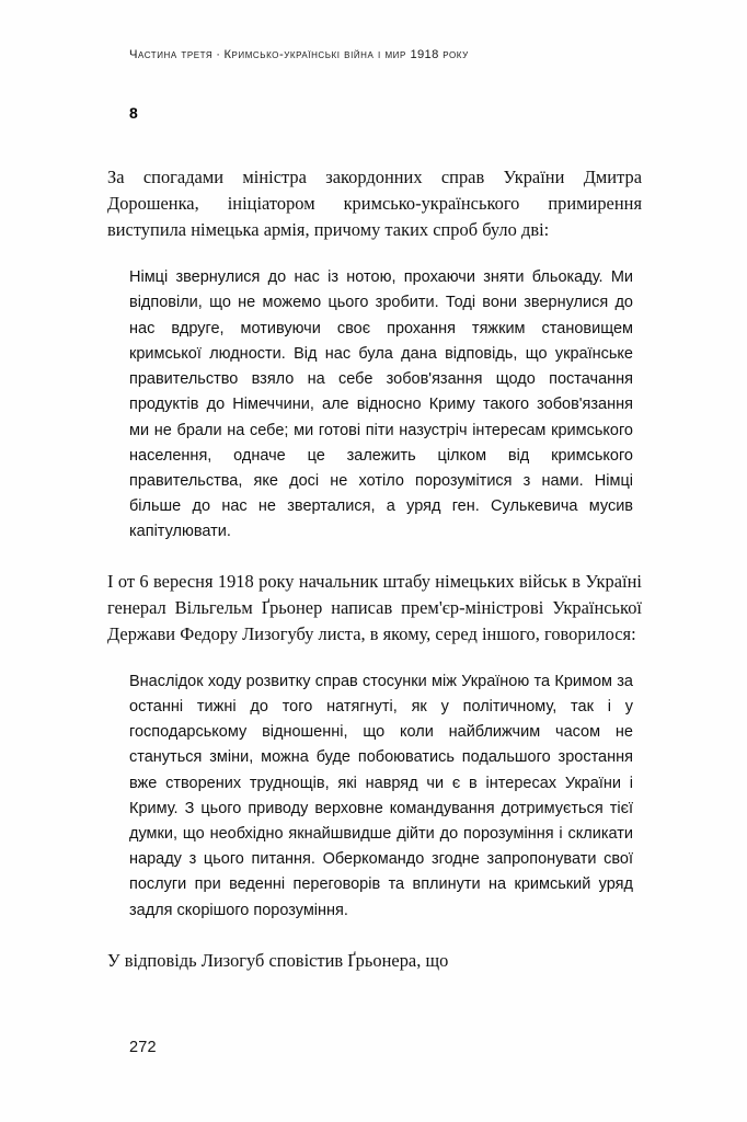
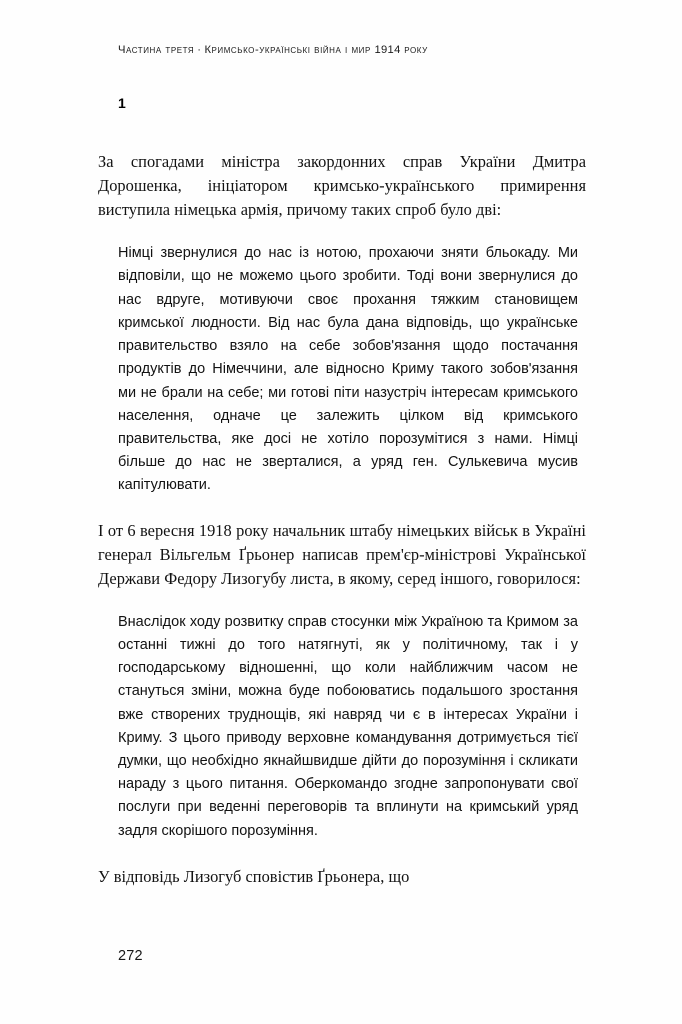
- Частина третя · Кримсько-українські війна і мир 1918 року
+ Частина третя · Кримсько-українські війна і мир 1914 року
- 8
+ 1
  За спогадами міністра закордонних справ України Дмитра Дорошенка, ініціатором кримсько-українського примирення виступила німецька армія, причому таких спроб було дві:
  Німці звернулися до нас із нотою, прохаючи зняти бльокаду. Ми відповіли, що не можемо цього зробити. Тоді вони звернулися до нас вдруге, мотивуючи своє прохання тяжким становищем кримської людности. Від нас була дана відповідь, що українське правительство взяло на себе зобов'язання щодо постачання продуктів до Німеччини, але відносно Криму такого зобов'язання ми не брали на себе; ми готові піти назустріч інтересам кримського населення, одначе це залежить цілком від кримського правительства, яке досі не хотіло порозумітися з нами. Німці більше до нас не зверталися, а уряд ген. Сулькевича мусив капітулювати.
  І от 6 вересня 1918 року начальник штабу німецьких військ в Україні генерал Вільгельм Ґрьонер написав прем'єр-міністрові Української Держави Федору Лизогубу листа, в якому, серед іншого, говорилося:
  Внаслідок ходу розвитку справ стосунки між Україною та Кримом за останні тижні до того натягнуті, як у політичному, так і у господарському відношенні, що коли найближчим часом не стануться зміни, можна буде побоюватись подальшого зростання вже створених труднощів, які навряд чи є в інтересах України і Криму. З цього приводу верховне командування дотримується тієї думки, що необхідно якнайшвидше дійти до порозуміння і скликати нараду з цього питання. Оберкомандо згодне запропонувати свої послуги при веденні переговорів та вплинути на кримський уряд задля скорішого порозуміння.
  У відповідь Лизогуб сповістив Ґрьонера, що
  272
